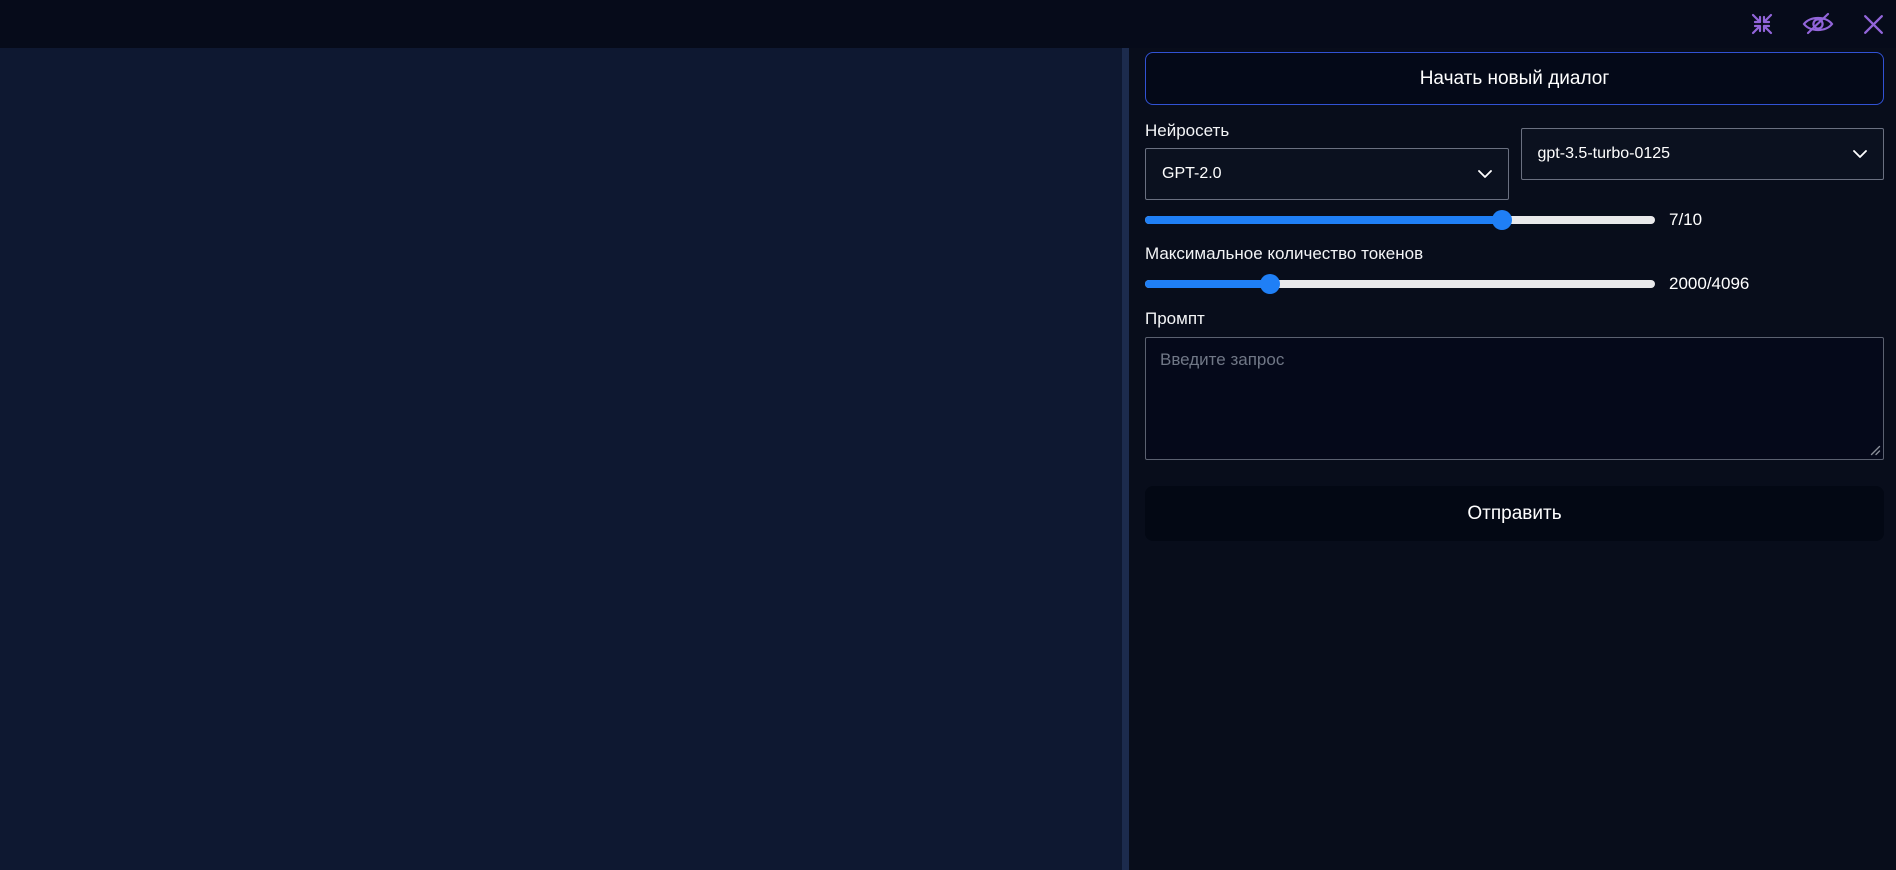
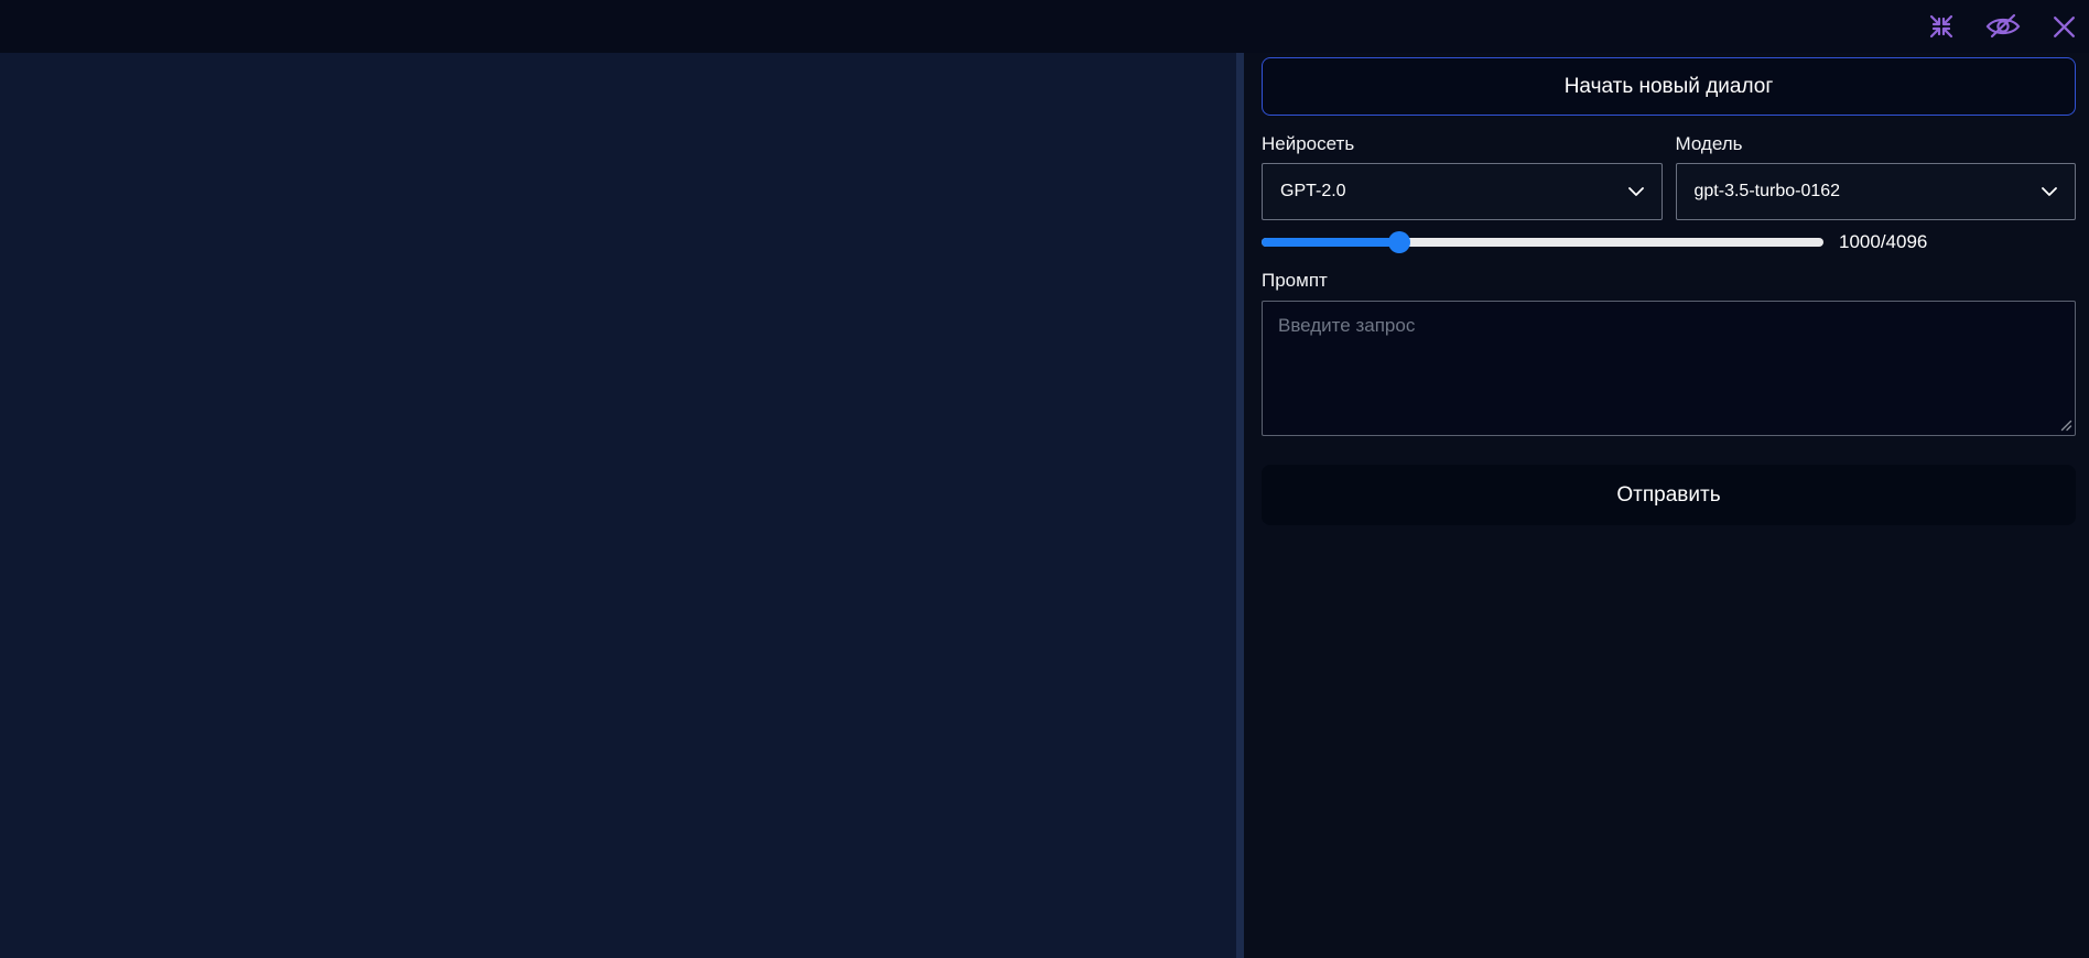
  Начать новый диалог
  Нейросеть
  GPT-2.0
+ Модель
- gpt-3.5-turbo-0125
+ gpt-3.5-turbo-0162
- 7/10
- Максимальное количество токенов
- 2000/4096
+ 1000/4096
  Промпт
  Введите запрос
  Отправить
